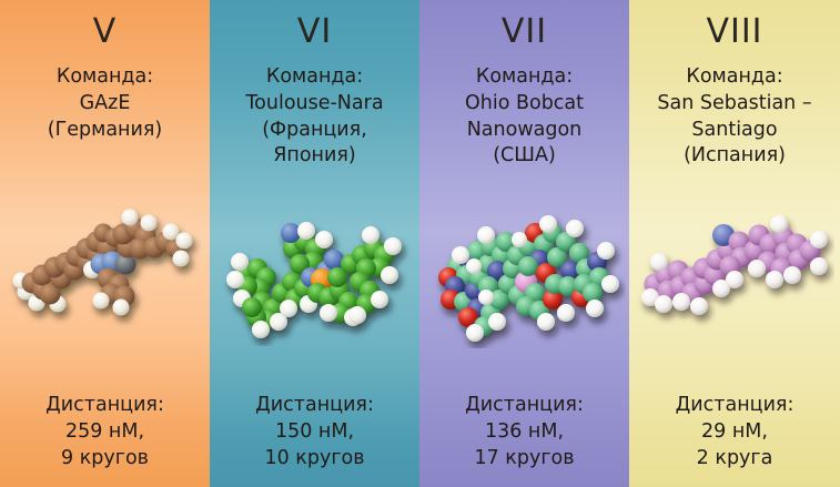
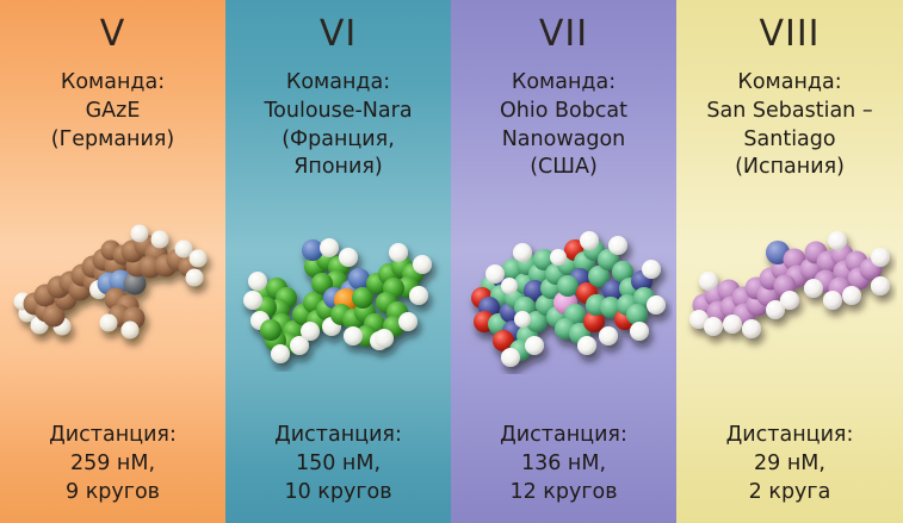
  V
  Команда:
  GAzE
  (Германия)
  Дистанция:
  259 нМ,
  9 кругов
  VI
  Команда:
  Toulouse-Nara
  (Франция,
  Япония)
  Дистанция:
  150 нМ,
  10 кругов
  VII
  Команда:
  Ohio Bobcat
  Nanowagon
  (США)
  Дистанция:
  136 нМ,
- 17 кругов
+ 12 кругов
  VIII
  Команда:
  San Sebastian –
  Santiago
  (Испания)
  Дистанция:
  29 нМ,
  2 круга
